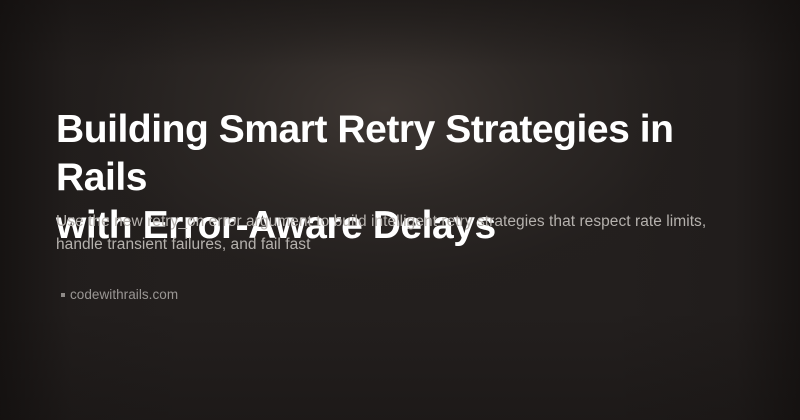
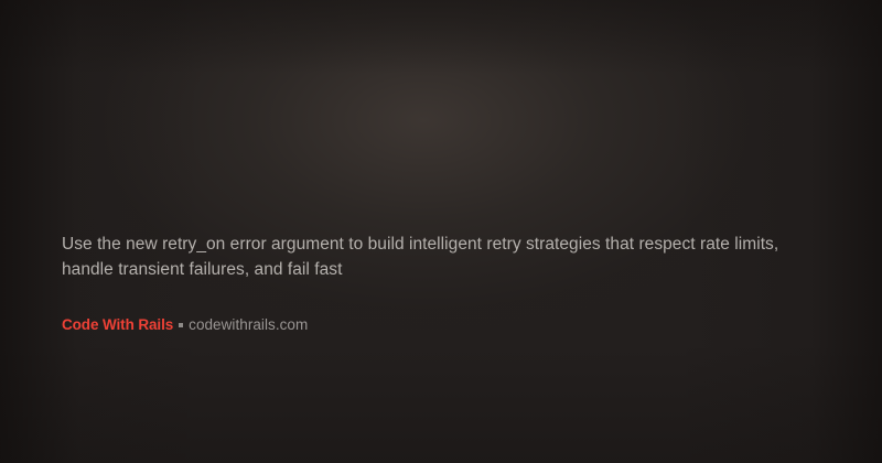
- Building Smart Retry Strategies in Rails
- with Error-Aware Delays
  Use the new retry_on error argument to build intelligent retry strategies that respect rate limits, handle transient failures, and fail fast
+ Code With Rails
  codewithrails.com
